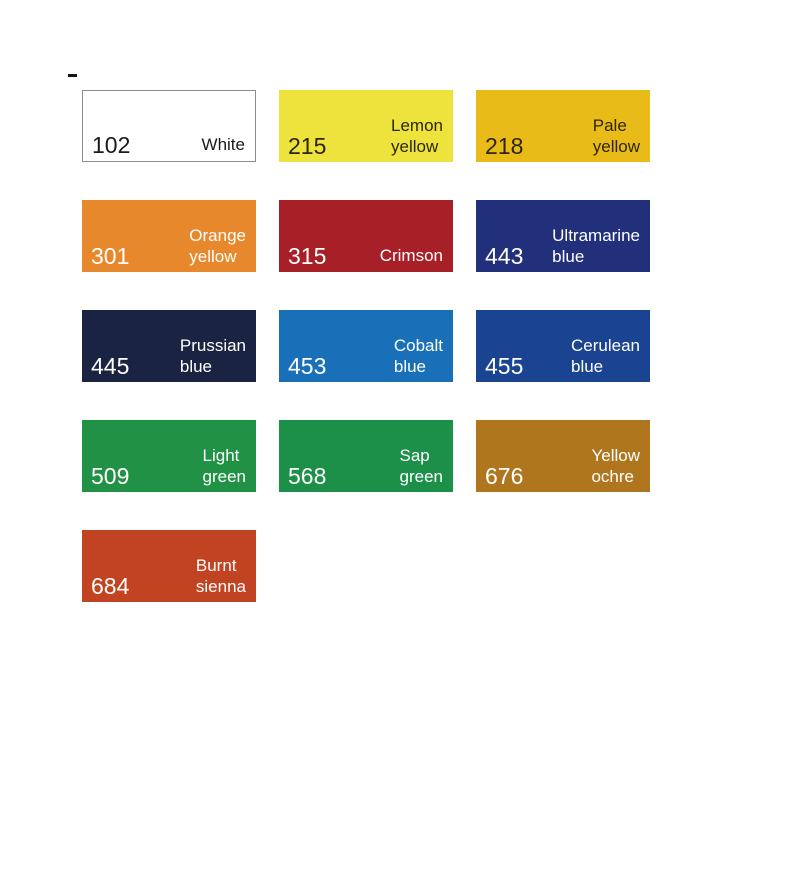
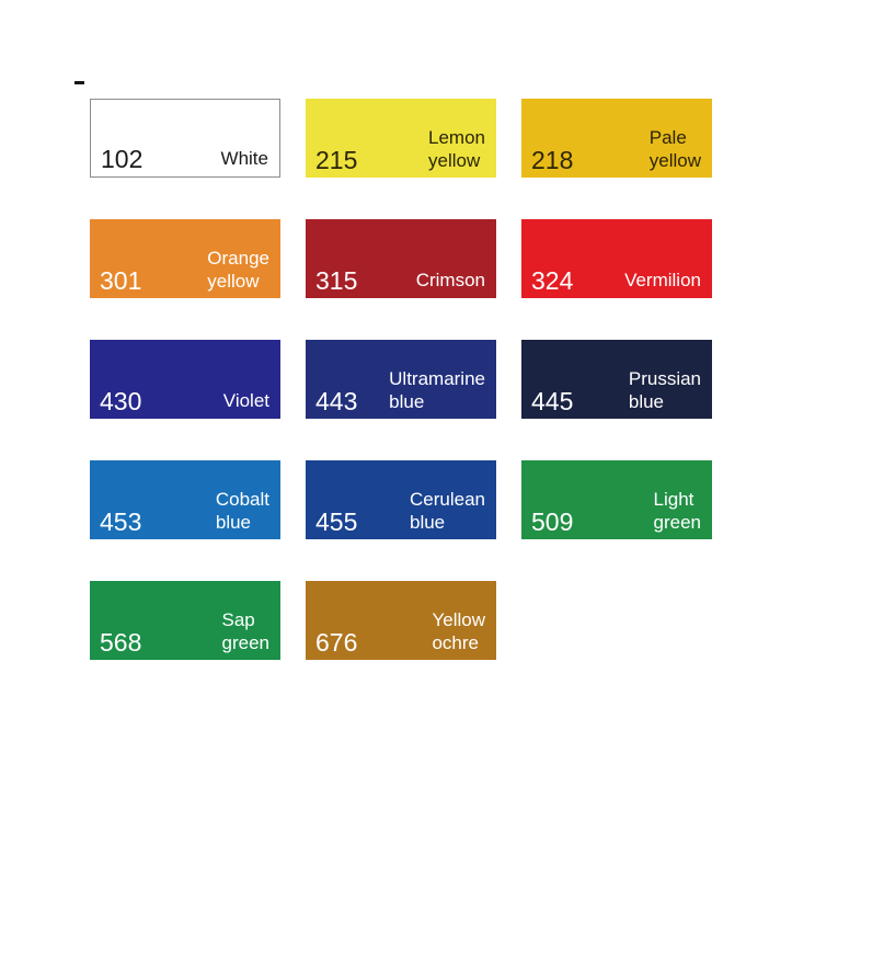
  102
  White
  215
  Lemon
  yellow
  218
  Pale
  yellow
  301
  Orange
  yellow
  315
  Crimson
+ 324
+ Vermilion
+ 430
+ Violet
  443
  Ultramarine
  blue
  445
  Prussian
  blue
  453
  Cobalt
  blue
  455
  Cerulean
  blue
  509
  Light
  green
  568
  Sap
  green
  676
  Yellow
  ochre
- 684
- Burnt
- sienna
